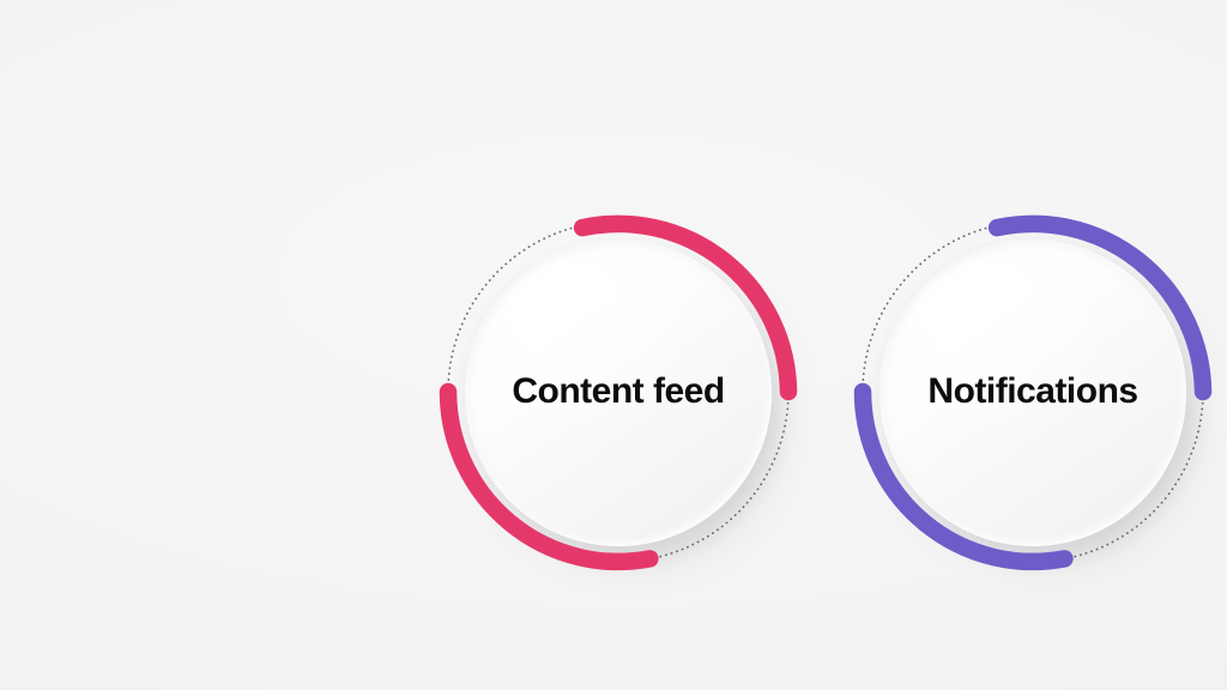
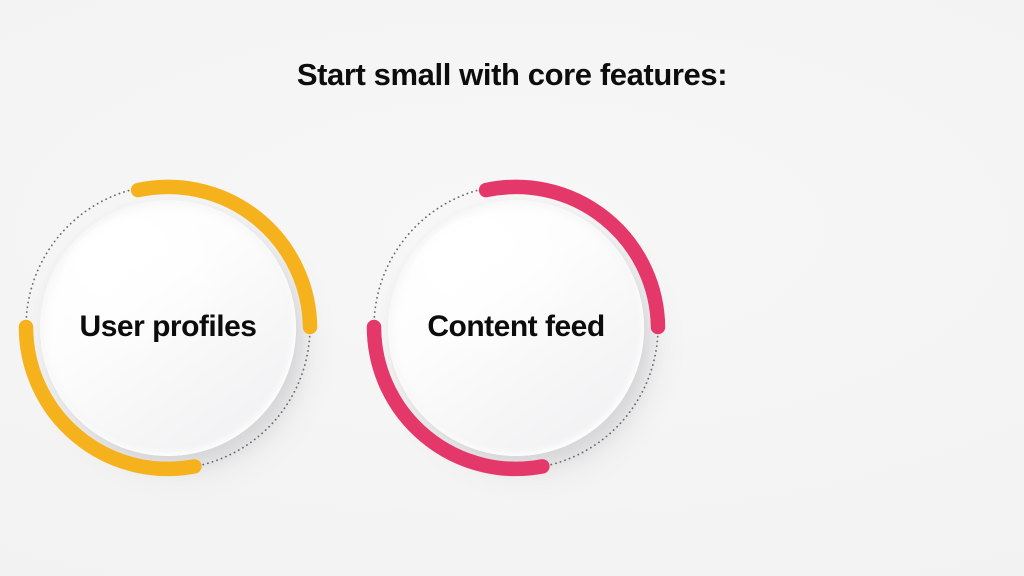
+ Start small with core features:
+ User profiles
  Content feed
- Notifications
